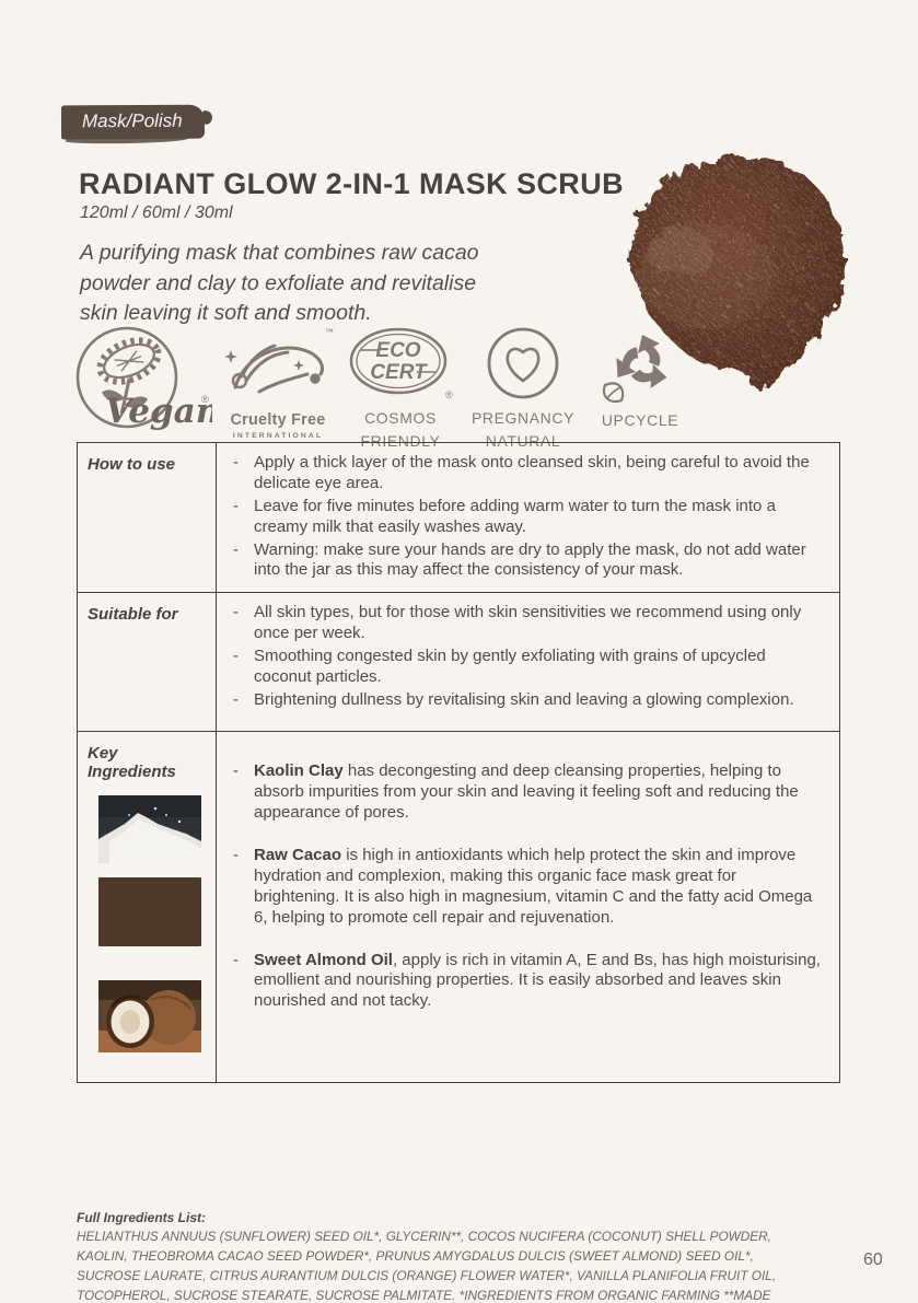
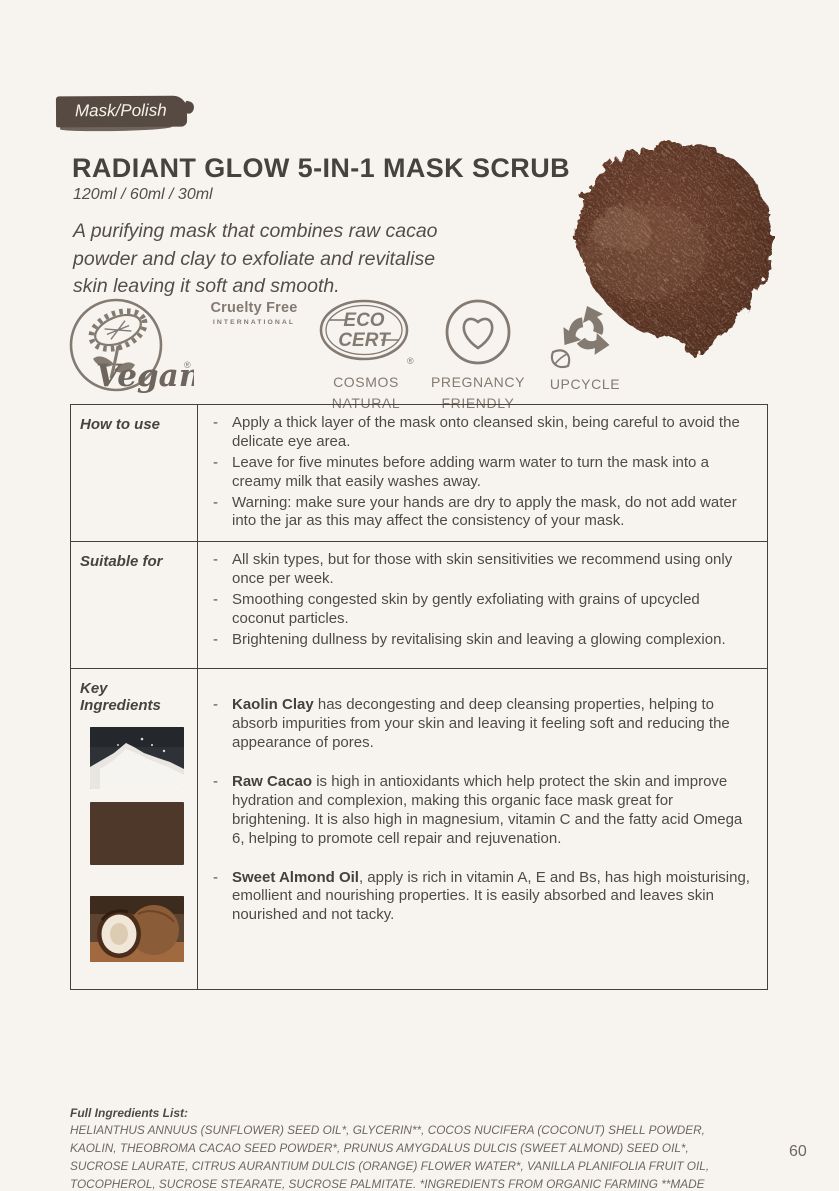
  Mask/Polish
- RADIANT GLOW 2-IN-1 MASK SCRUB
+ RADIANT GLOW 5-IN-1 MASK SCRUB
  120ml / 60ml / 30ml
  A purifying mask that combines raw cacao powder and clay to exfoliate and revitalise skin leaving it soft and smooth.
  Vegan
  ®
- ™
  Cruelty Free
  ECO
  CER
  ®
  COSMOS
- FRIENDLY
+ NATURAL
  PREGNANCY
- NATURAL
+ FRIENDLY
  UPCYCLE
  How to use
  Apply a thick layer of the mask onto cleansed skin, being careful to avoid the delicate eye area.
  Leave for five minutes before adding warm water to turn the mask into a creamy milk that easily washes away.
  Warning: make sure your hands are dry to apply the mask, do not add water into the jar as this may affect the consistency of your mask.
  Suitable for
  All skin types, but for those with skin sensitivities we recommend using only once per week.
  Smoothing congested skin by gently exfoliating with grains of upcycled coconut particles.
  Brightening dullness by revitalising skin and leaving a glowing complexion.
  Key Ingredients
  Kaolin Clay has decongesting and deep cleansing properties, helping to absorb impurities from your skin and leaving it feeling soft and reducing the appearance of pores.
  Raw Cacao is high in antioxidants which help protect the skin and improve hydration and complexion, making this organic face mask great for brightening. It is also high in magnesium, vitamin C and the fatty acid Omega 6, helping to promote cell repair and rejuvenation.
  Sweet Almond Oil, apply is rich in vitamin A, E and Bs, has high moisturising, emollient and nourishing properties. It is easily absorbed and leaves skin nourished and not tacky.
  Full Ingredients List:
  HELIANTHUS ANNUUS (SUNFLOWER) SEED OIL*, GLYCERIN**, COCOS NUCIFERA (COCONUT) SHELL POWDER, KAOLIN, THEOBROMA CACAO SEED POWDER*, PRUNUS AMYGDALUS DULCIS (SWEET ALMOND) SEED OIL*, SUCROSE LAURATE, CITRUS AURANTIUM DULCIS (ORANGE) FLOWER WATER*, VANILLA PLANIFOLIA FRUIT OIL, TOCOPHEROL, SUCROSE STEARATE, SUCROSE PALMITATE. *INGREDIENTS FROM ORGANIC FARMING **MADE
  60
